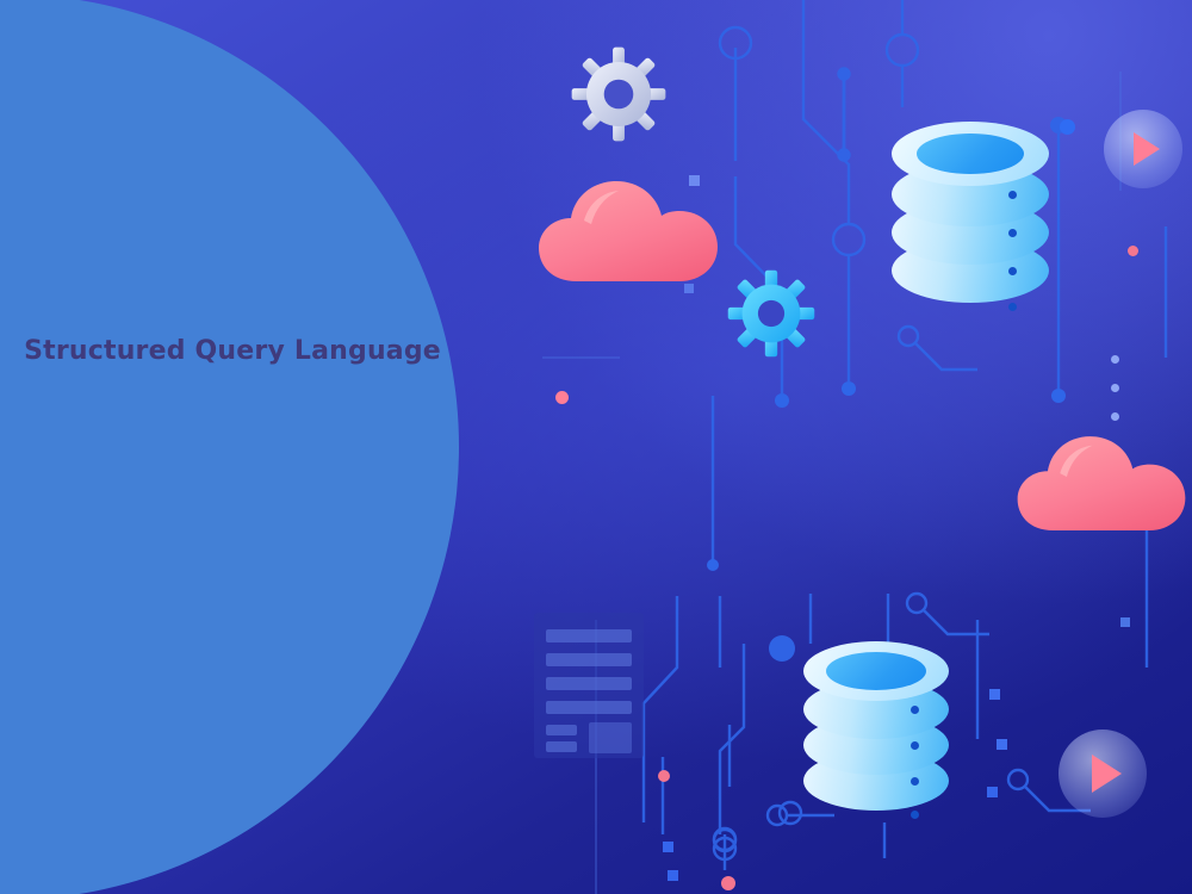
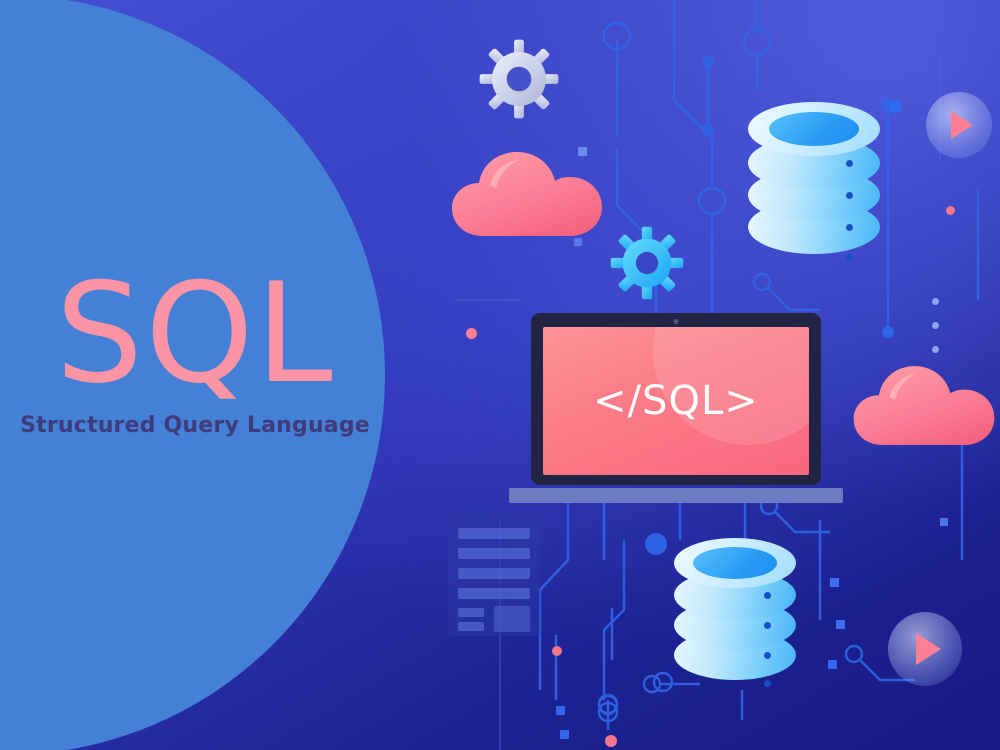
+ </SQL>
+ SQL
  Structured Query Language
